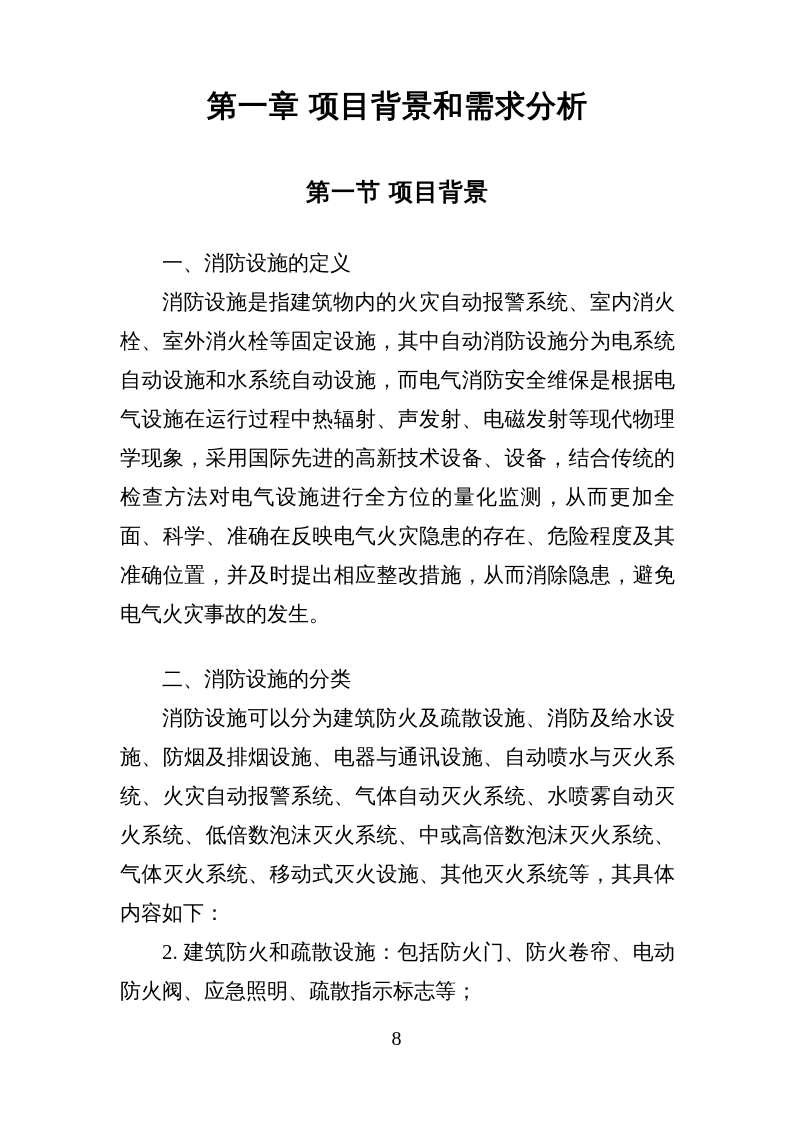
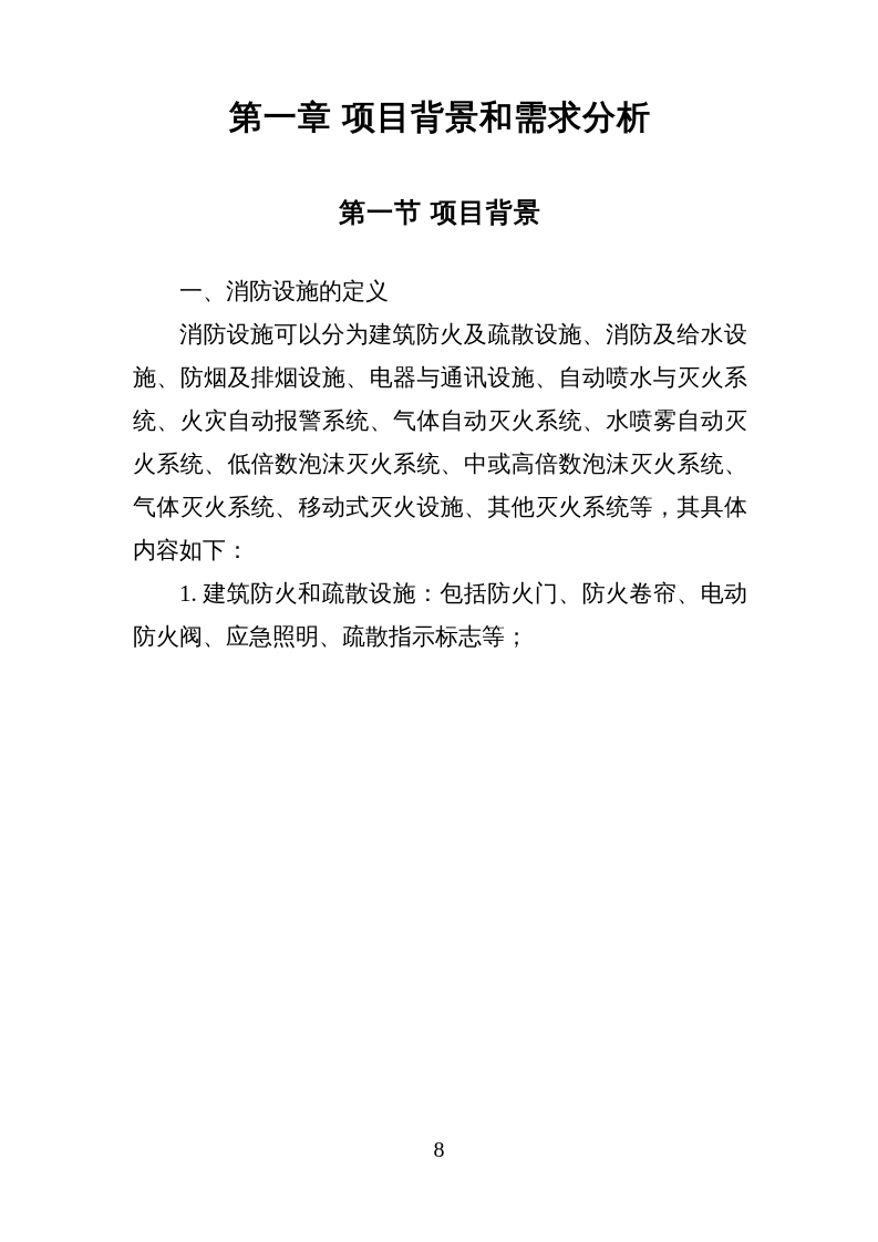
  第一章 项目背景和需求分析
  第一节 项目背景
  一、消防设施的定义
- 消防设施是指建筑物内的火灾自动报警系统、室内消火栓、室外消火栓等固定设施，其中自动消防设施分为电系统自动设施和水系统自动设施，而电气消防安全维保是根据电气设施在运行过程中热辐射、声发射、电磁发射等现代物理学现象，采用国际先进的高新技术设备、设备，结合传统的检查方法对电气设施进行全方位的量化监测，从而更加全面、科学、准确在反映电气火灾隐患的存在、危险程度及其准确位置，并及时提出相应整改措施，从而消除隐患，避免电气火灾事故的发生。
- 二、消防设施的分类
  消防设施可以分为建筑防火及疏散设施、消防及给水设施、防烟及排烟设施、电器与通讯设施、自动喷水与灭火系统、火灾自动报警系统、气体自动灭火系统、水喷雾自动灭火系统、低倍数泡沫灭火系统、中或高倍数泡沫灭火系统、气体灭火系统、移动式灭火设施、其他灭火系统等，其具体内容如下：
- 2. 建筑防火和疏散设施：包括防火门、防火卷帘、电动防火阀、应急照明、疏散指示标志等；
+ 1. 建筑防火和疏散设施：包括防火门、防火卷帘、电动防火阀、应急照明、疏散指示标志等；
  8
